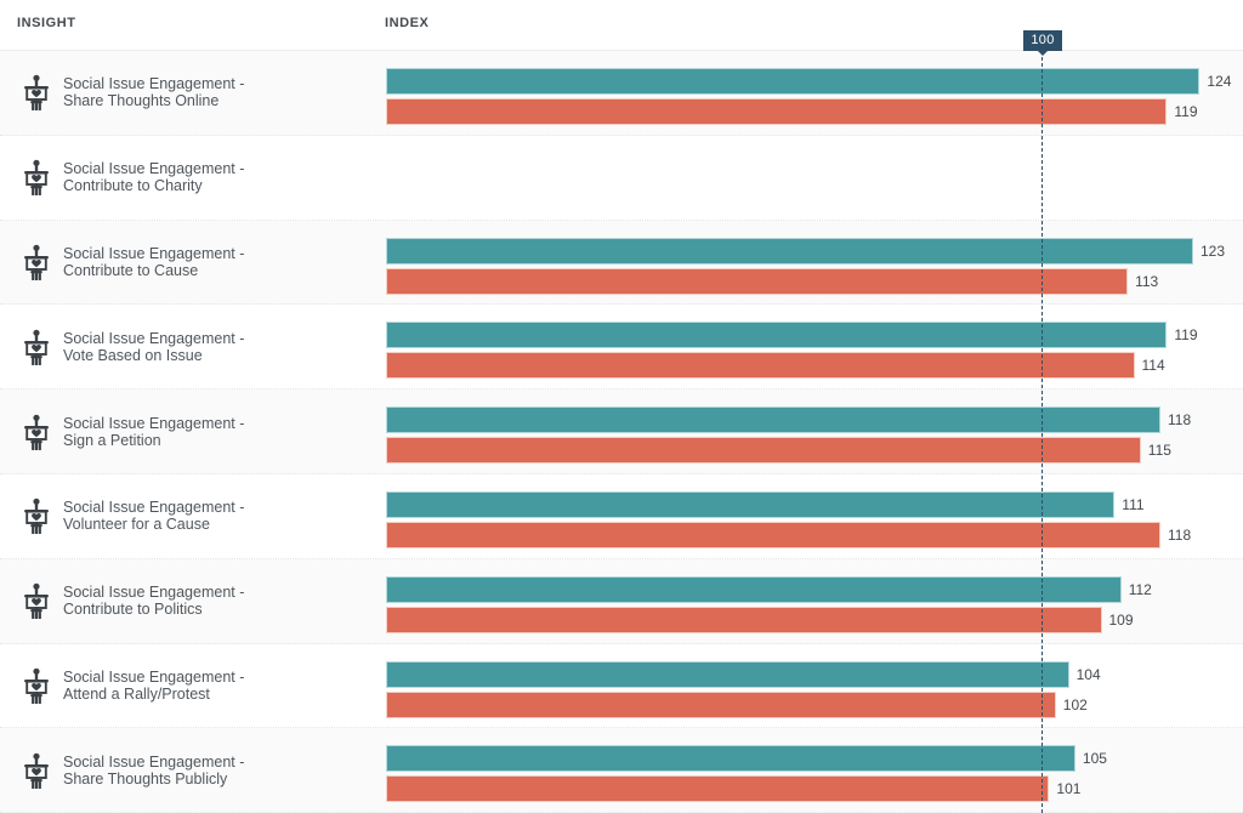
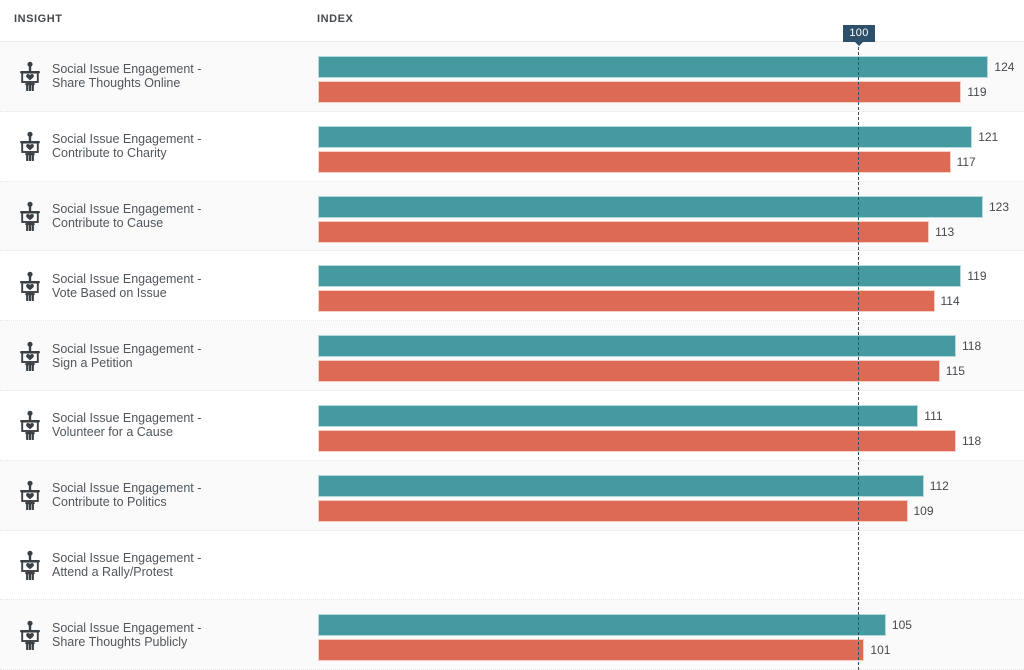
  INSIGHT
  INDEX
  100
  Social Issue Engagement -
  Share Thoughts Online
  124
  119
  Social Issue Engagement -
  Contribute to Charity
+ 121
+ 117
  Social Issue Engagement -
  Contribute to Cause
  123
  113
  Social Issue Engagement -
  Vote Based on Issue
  119
  114
  Social Issue Engagement -
  Sign a Petition
  118
  115
  Social Issue Engagement -
  Volunteer for a Cause
  111
  118
  Social Issue Engagement -
  Contribute to Politics
  112
  109
  Social Issue Engagement -
  Attend a Rally/Protest
- 104
- 102
  Social Issue Engagement -
  Share Thoughts Publicly
  105
  101
